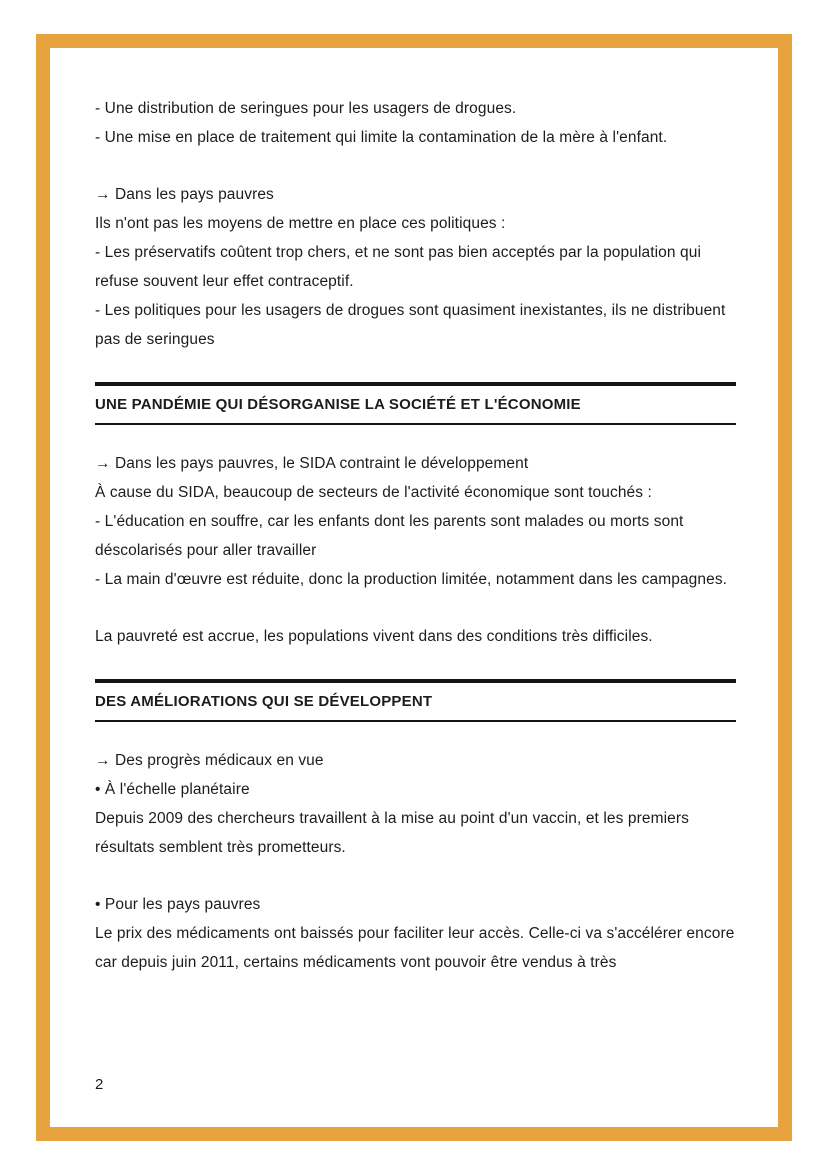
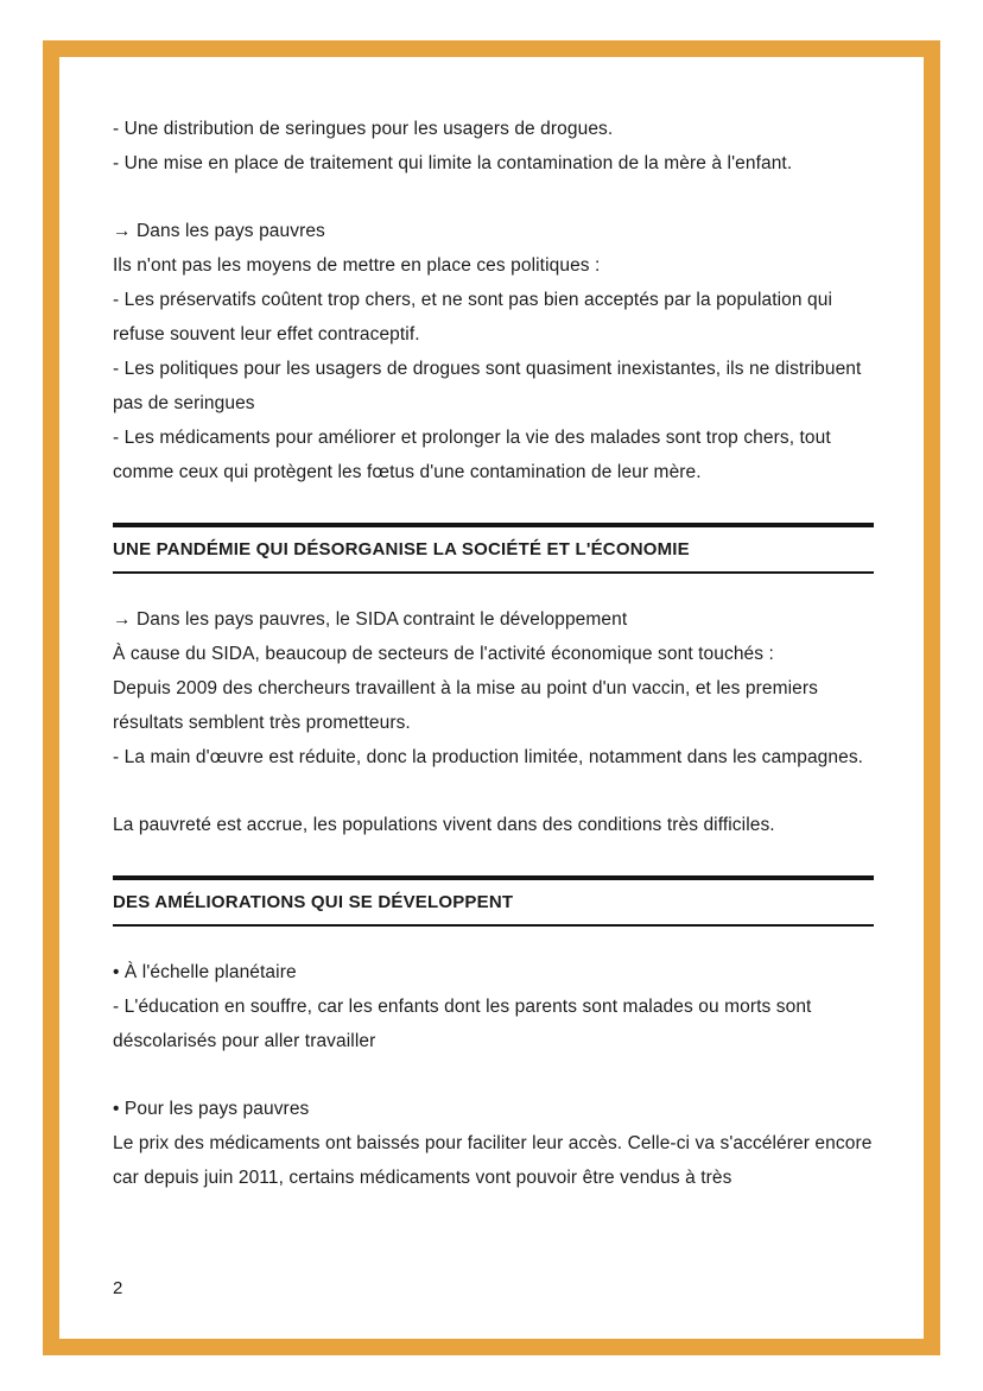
  - Une distribution de seringues pour les usagers de drogues.
  - Une mise en place de traitement qui limite la contamination de la mère à l'enfant.
  → Dans les pays pauvres
  Ils n'ont pas les moyens de mettre en place ces politiques :
  - Les préservatifs coûtent trop chers, et ne sont pas bien acceptés par la population qui refuse souvent leur effet contraceptif.
  - Les politiques pour les usagers de drogues sont quasiment inexistantes, ils ne distribuent pas de seringues
+ - Les médicaments pour améliorer et prolonger la vie des malades sont trop chers, tout comme ceux qui protègent les fœtus d'une contamination de leur mère.
  UNE PANDÉMIE QUI DÉSORGANISE LA SOCIÉTÉ ET L'ÉCONOMIE
  → Dans les pays pauvres, le SIDA contraint le développement
  À cause du SIDA, beaucoup de secteurs de l'activité économique sont touchés :
- - L'éducation en souffre, car les enfants dont les parents sont malades ou morts sont déscolarisés pour aller travailler
+ Depuis 2009 des chercheurs travaillent à la mise au point d'un vaccin, et les premiers résultats semblent très prometteurs.
  - La main d'œuvre est réduite, donc la production limitée, notamment dans les campagnes.
  La pauvreté est accrue, les populations vivent dans des conditions très difficiles.
  DES AMÉLIORATIONS QUI SE DÉVELOPPENT
- → Des progrès médicaux en vue
  • À l'échelle planétaire
- Depuis 2009 des chercheurs travaillent à la mise au point d'un vaccin, et les premiers résultats semblent très prometteurs.
+ - L'éducation en souffre, car les enfants dont les parents sont malades ou morts sont déscolarisés pour aller travailler
  • Pour les pays pauvres
  Le prix des médicaments ont baissés pour faciliter leur accès. Celle-ci va s'accélérer encore car depuis juin 2011, certains médicaments vont pouvoir être vendus à très
  2
